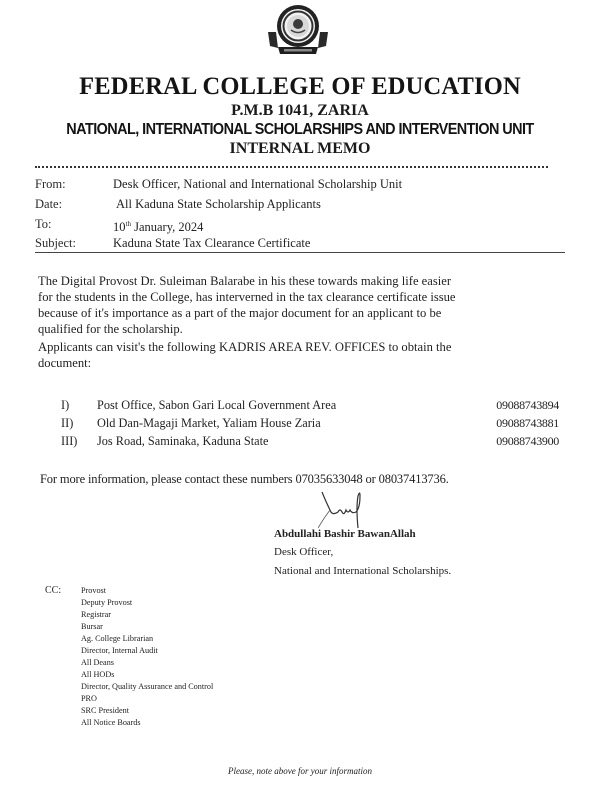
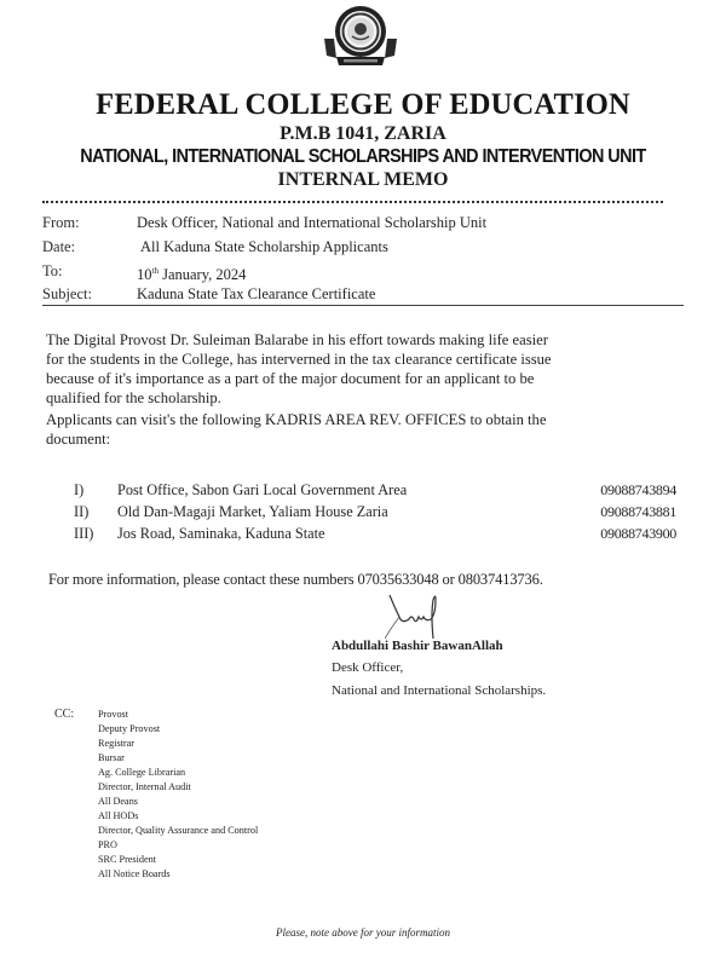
  FEDERAL COLLEGE OF EDUCATION
  P.M.B 1041, ZARIA
  NATIONAL, INTERNATIONAL SCHOLARSHIPS AND INTERVENTION UNIT
  INTERNAL MEMO
  From:
  Desk Officer, National and International Scholarship Unit
  Date:
  All Kaduna State Scholarship Applicants
  To:
  10th January, 2024
  Subject:
  Kaduna State Tax Clearance Certificate
- The Digital Provost Dr. Suleiman Balarabe in his these towards making life easier
+ The Digital Provost Dr. Suleiman Balarabe in his effort towards making life easier
  for the students in the College, has interverned in the tax clearance certificate issue
  because of it's importance as a part of the major document for an applicant to be
  qualified for the scholarship.
  Applicants can visit's the following KADRIS AREA REV. OFFICES to obtain the
  document:
  I)
  Post Office, Sabon Gari Local Government Area
  09088743894
  II)
  Old Dan-Magaji Market, Yaliam House Zaria
  09088743881
  III)
  Jos Road, Saminaka, Kaduna State
  09088743900
  For more information, please contact these numbers 07035633048 or 08037413736.
  Abdullahi Bashir BawanAllah
  Desk Officer,
  National and International Scholarships.
  CC:
  Provost
  Deputy Provost
  Registrar
  Bursar
  Ag. College Librarian
  Director, Internal Audit
  All Deans
  All HODs
  Director, Quality Assurance and Control
  PRO
  SRC President
  All Notice Boards
  Please, note above for your information
